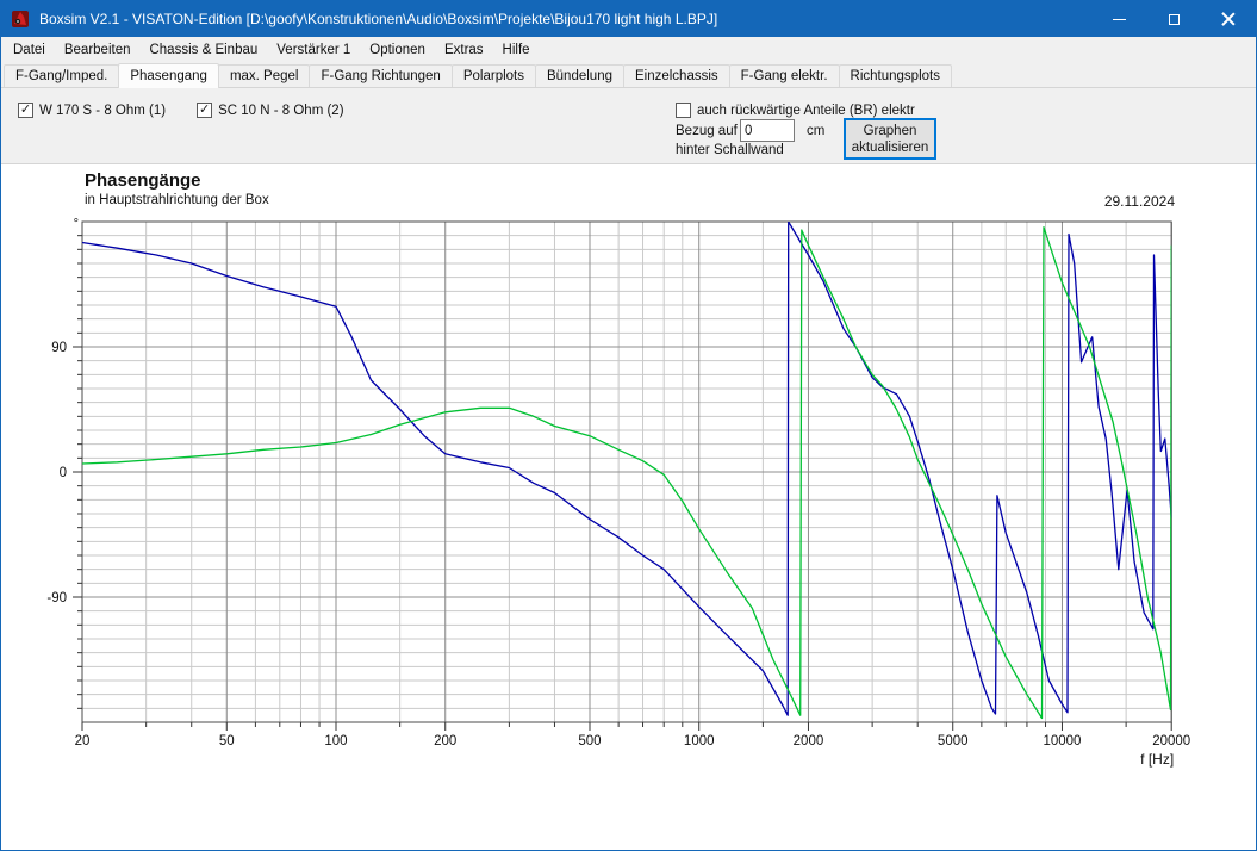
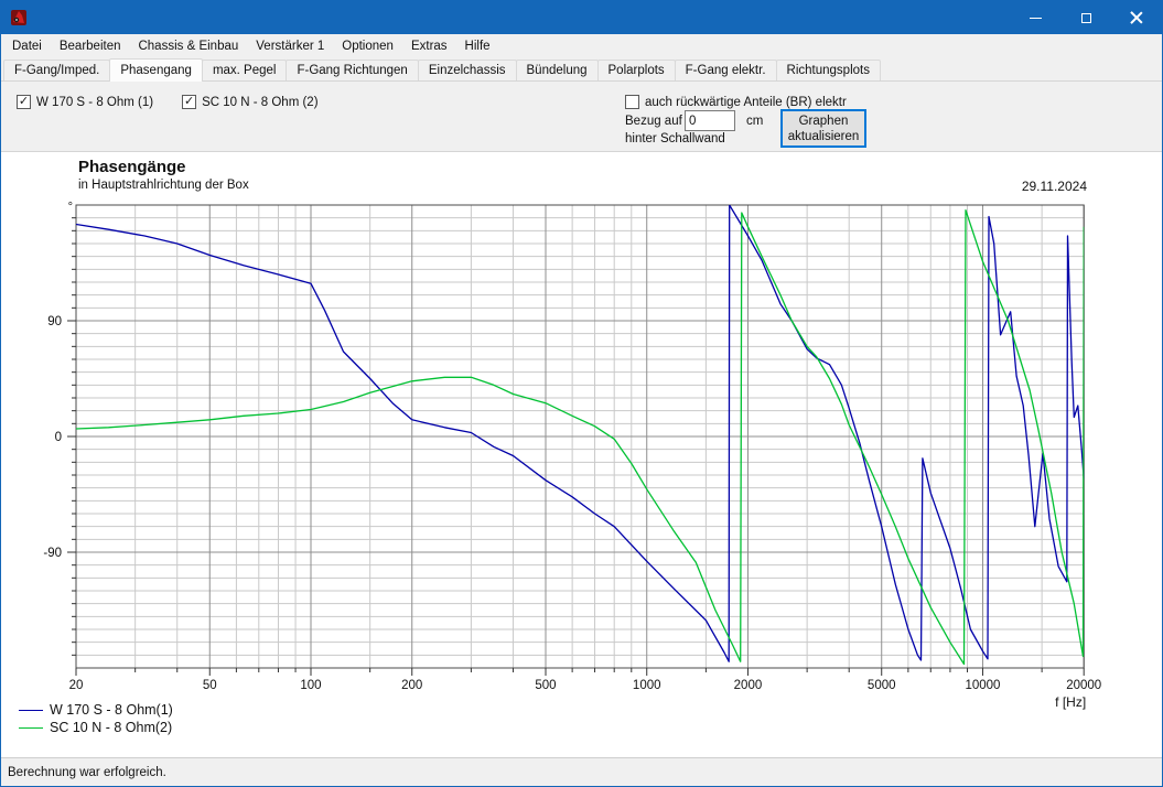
- Boxsim V2.1 - VISATON-Edition [D:\goofy\Konstruktionen\Audio\Boxsim\Projekte\Bijou170 light high L.BPJ]
  Datei
  Bearbeiten
  Chassis & Einbau
  Verstärker 1
  Optionen
  Extras
  Hilfe
  F-Gang/Imped.
  Phasengang
  max. Pegel
  F-Gang Richtungen
- Polarplots
+ Einzelchassis
  Bündelung
- Einzelchassis
+ Polarplots
  F-Gang elektr.
  Richtungsplots
  ✓
  W 170 S - 8 Ohm (1)
  ✓
  SC 10 N - 8 Ohm (2)
  auch rückwärtige Anteile (BR) elektr
  Bezug auf
  0
  cm
  hinter Schallwand
  Graphen
  aktualisieren
  20
  50
  100
  200
  500
  1000
  2000
  5000
  10000
  20000
  90
  0
  -90
  °
  f [Hz]
  Phasengänge
  in Hauptstrahlrichtung der Box
  29.11.2024
+ W 170 S - 8 Ohm(1)
+ SC 10 N - 8 Ohm(2)
+ Berechnung war erfolgreich.
